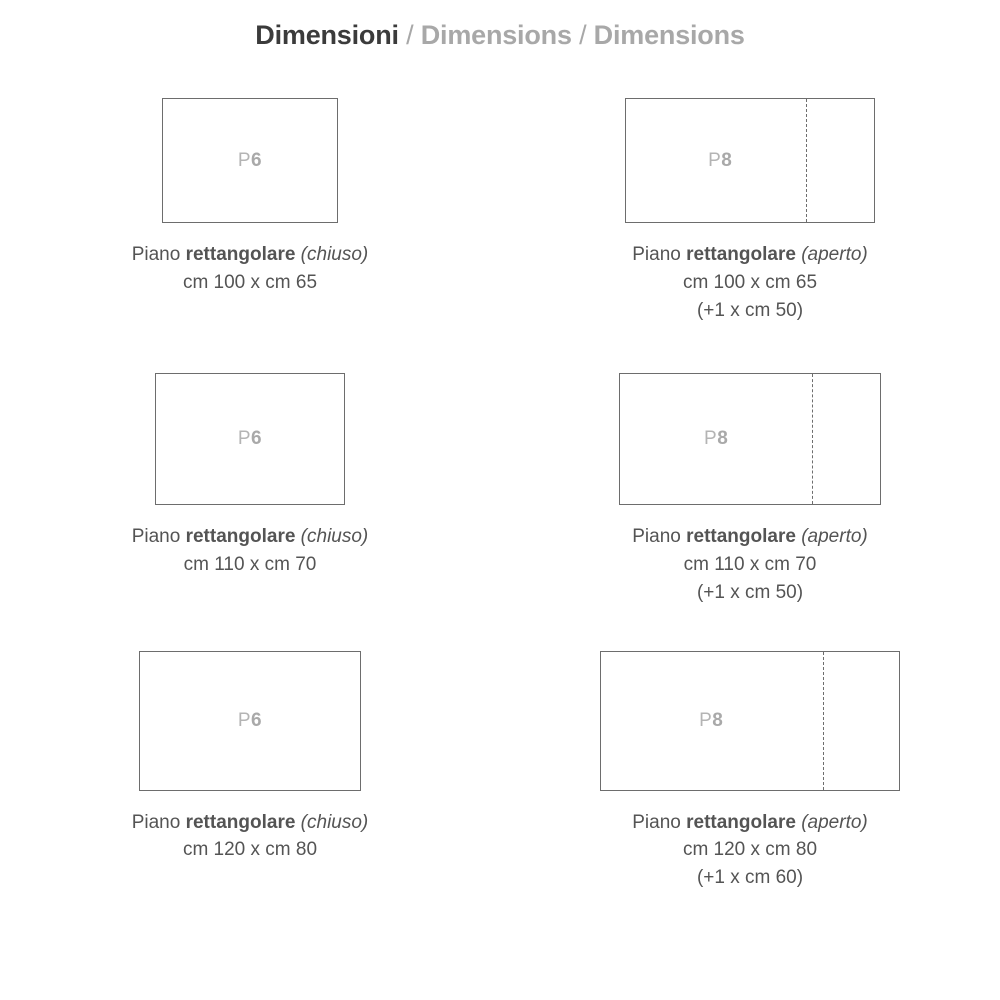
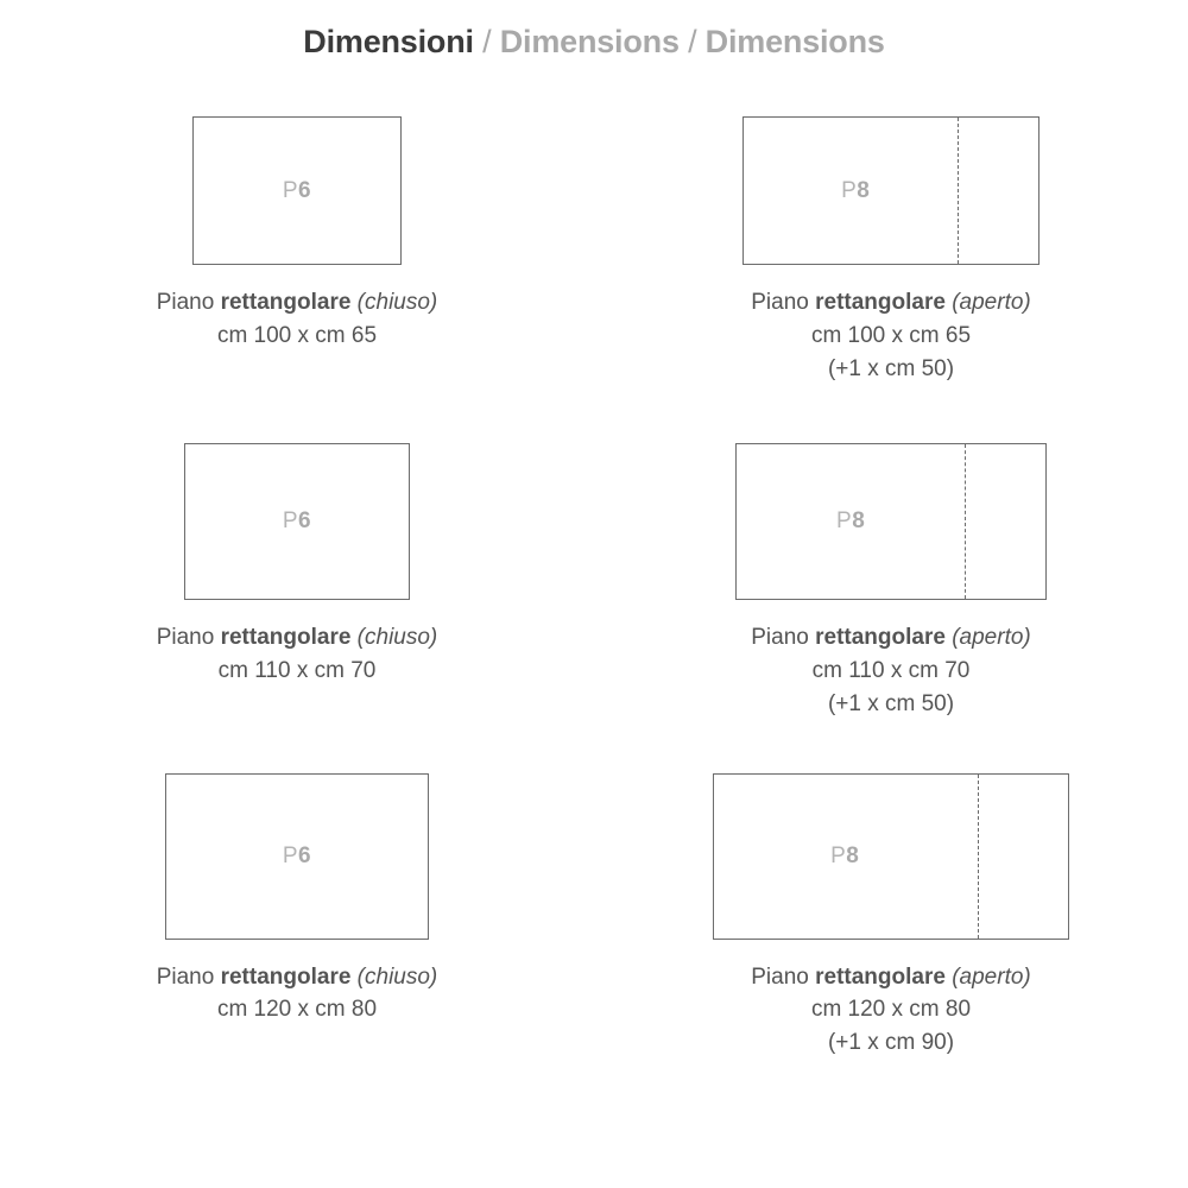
  Dimensioni / Dimensions / Dimensions
  P6
  Piano rettangolare (chiuso)
  cm 100 x cm 65
  P8
  Piano rettangolare (aperto)
  cm 100 x cm 65
  (+1 x cm 50)
  P6
  Piano rettangolare (chiuso)
  cm 110 x cm 70
  P8
  Piano rettangolare (aperto)
  cm 110 x cm 70
  (+1 x cm 50)
  P6
  Piano rettangolare (chiuso)
  cm 120 x cm 80
  P8
  Piano rettangolare (aperto)
  cm 120 x cm 80
- (+1 x cm 60)
+ (+1 x cm 90)
